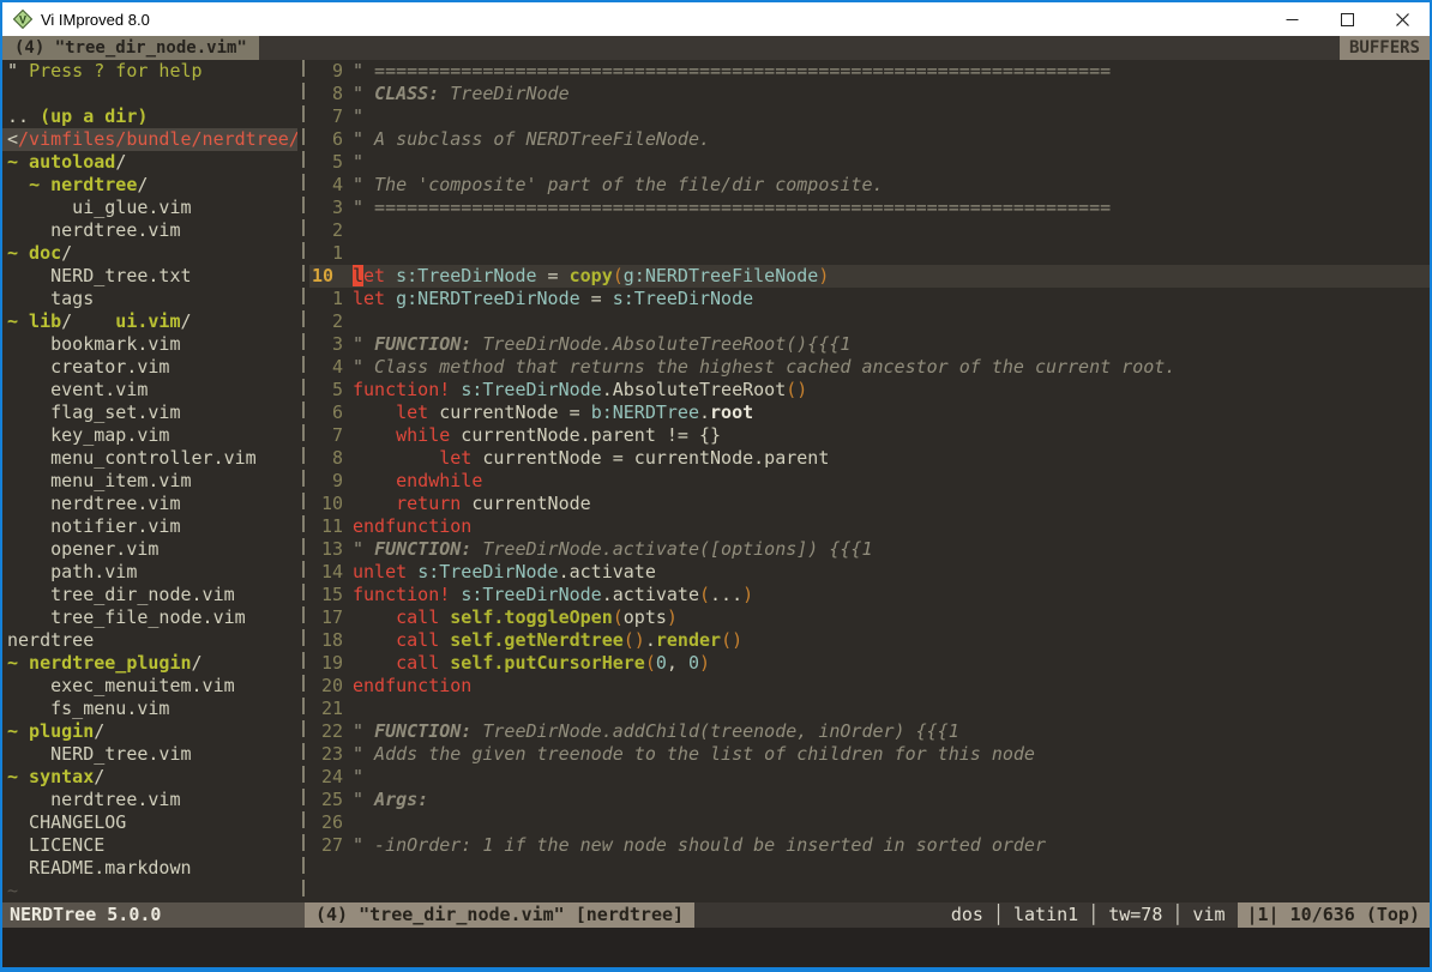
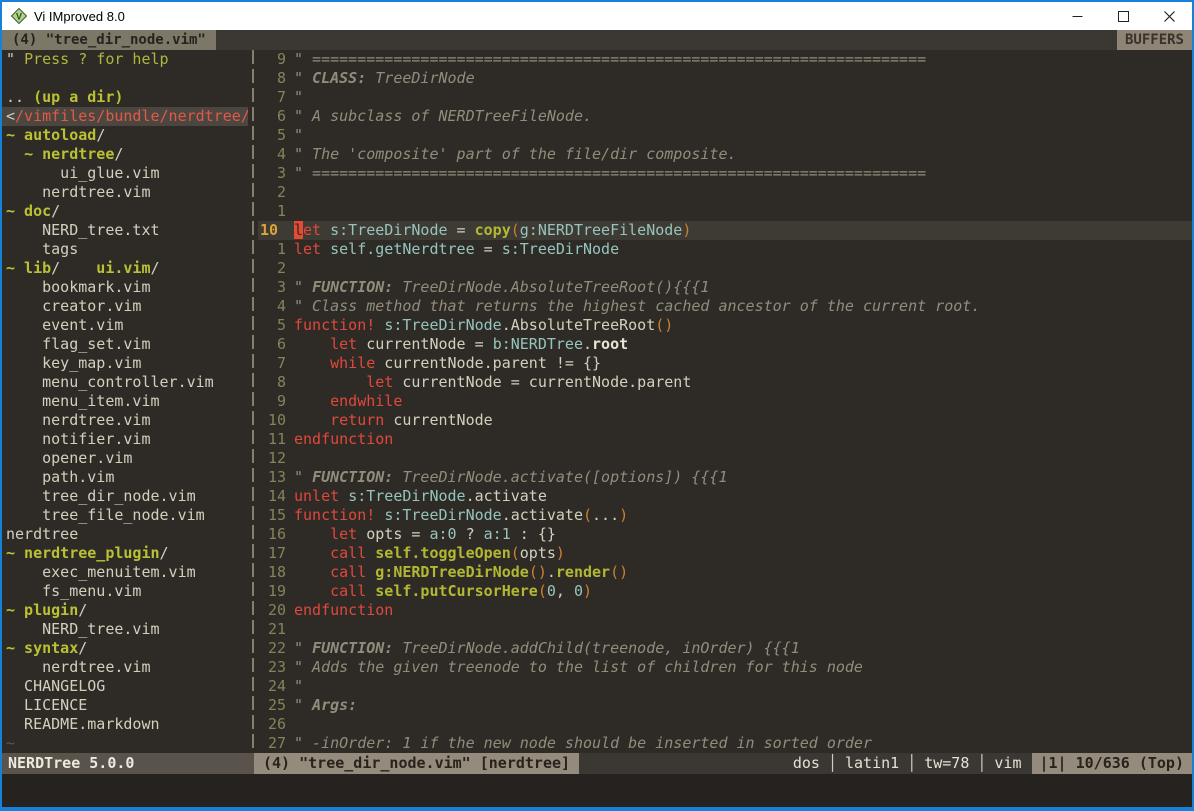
  V
  Vi IMproved 8.0
  (4) "tree_dir_node.vim"
  BUFFERS
  " Press ? for help
  .. (up a dir)
  </vimfiles/bundle/nerdtree/
  ~ autoload/
  ~ nerdtree/
  ui_glue.vim
  nerdtree.vim
  ~ doc/
  NERD_tree.txt
  tags
  ~ lib/ ui.vim/
  bookmark.vim
  creator.vim
  event.vim
  flag_set.vim
  key_map.vim
  menu_controller.vim
  menu_item.vim
  nerdtree.vim
  notifier.vim
  opener.vim
  path.vim
  tree_dir_node.vim
  tree_file_node.vim
  nerdtree
  ~ nerdtree_plugin/
  exec_menuitem.vim
  fs_menu.vim
  ~ plugin/
  NERD_tree.vim
  ~ syntax/
  nerdtree.vim
  CHANGELOG
  LICENCE
  README.markdown
  ~
  9
  " ====================================================================
  8
  " CLASS: TreeDirNode
  7
  "
  6
  " A subclass of NERDTreeFileNode.
  5
  "
  4
  " The 'composite' part of the file/dir composite.
  3
  " ====================================================================
  2
  1
  10
  let s:TreeDirNode = copy(g:NERDTreeFileNode)
  1
- let g:NERDTreeDirNode = s:TreeDirNode
+ let self.getNerdtree = s:TreeDirNode
  2
  3
  " FUNCTION: TreeDirNode.AbsoluteTreeRoot(){{{1
  4
  " Class method that returns the highest cached ancestor of the current root.
  5
  function! s:TreeDirNode.AbsoluteTreeRoot()
  6
  let currentNode = b:NERDTree.root
  7
  while currentNode.parent != {}
  8
  let currentNode = currentNode.parent
  9
  endwhile
  10
  return currentNode
  11
  endfunction
+ 12
  13
  " FUNCTION: TreeDirNode.activate([options]) {{{1
  14
  unlet s:TreeDirNode.activate
  15
  function! s:TreeDirNode.activate(...)
+ 16
+ let opts = a:0 ? a:1 : {}
  17
  call self.toggleOpen(opts)
  18
- call self.getNerdtree().render()
+ call g:NERDTreeDirNode().render()
  19
  call self.putCursorHere(0, 0)
  20
  endfunction
  21
  22
  " FUNCTION: TreeDirNode.addChild(treenode, inOrder) {{{1
  23
  " Adds the given treenode to the list of children for this node
  24
  "
  25
  " Args:
  26
  27
  " -inOrder: 1 if the new node should be inserted in sorted order
  NERDTree 5.0.0
  (4) "tree_dir_node.vim" [nerdtree]
  dos │ latin1 │ tw=78 │ vim
  |1| 10/636 (Top)
